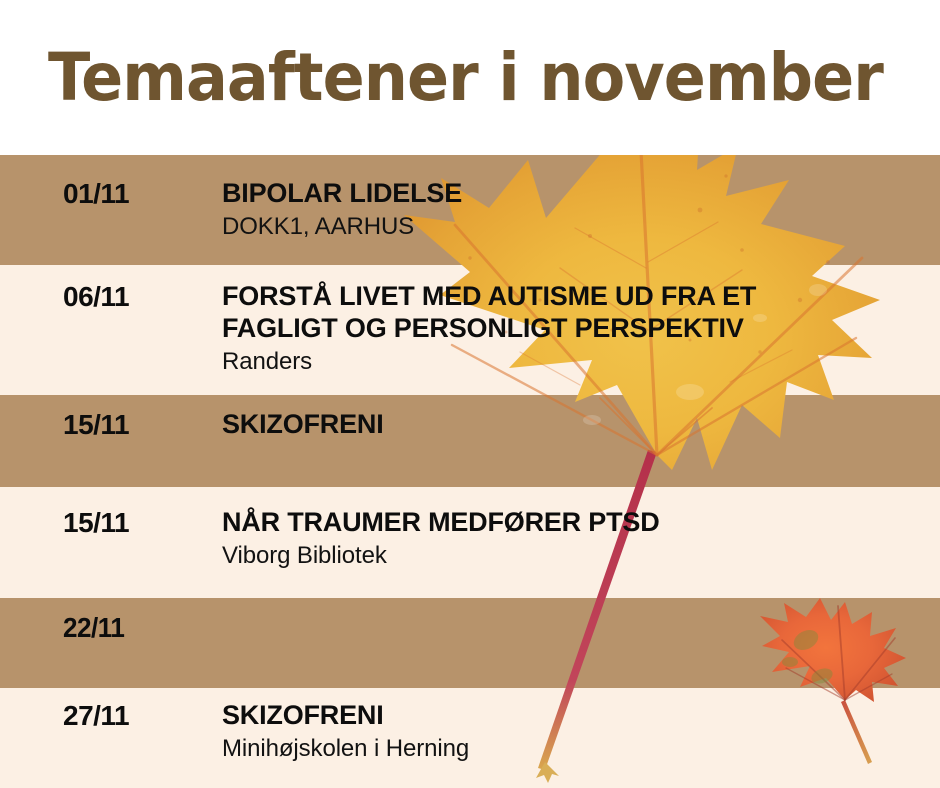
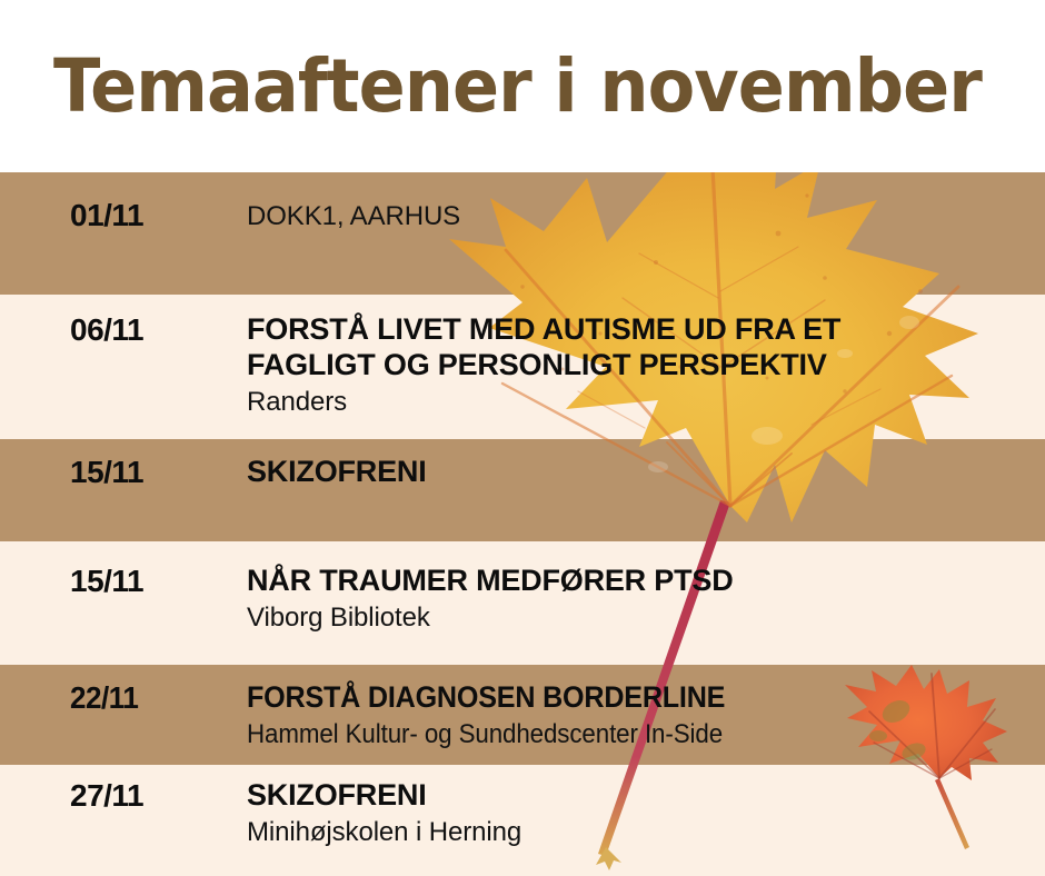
  Temaaftener i november
  01/11
- BIPOLAR LIDELSE
  DOKK1, AARHUS
  06/11
  FORSTÅ LIVET MED AUTISME UD FRA ET
  FAGLIGT OG PERSONLIGT PERSPEKTIV
  Randers
  15/11
  SKIZOFRENI
  15/11
  NÅR TRAUMER MEDFØRER PTSD
  Viborg Bibliotek
  22/11
+ FORSTÅ DIAGNOSEN BORDERLINE
+ Hammel Kultur- og Sundhedscenter In-Side
  27/11
  SKIZOFRENI
  Minihøjskolen i Herning
